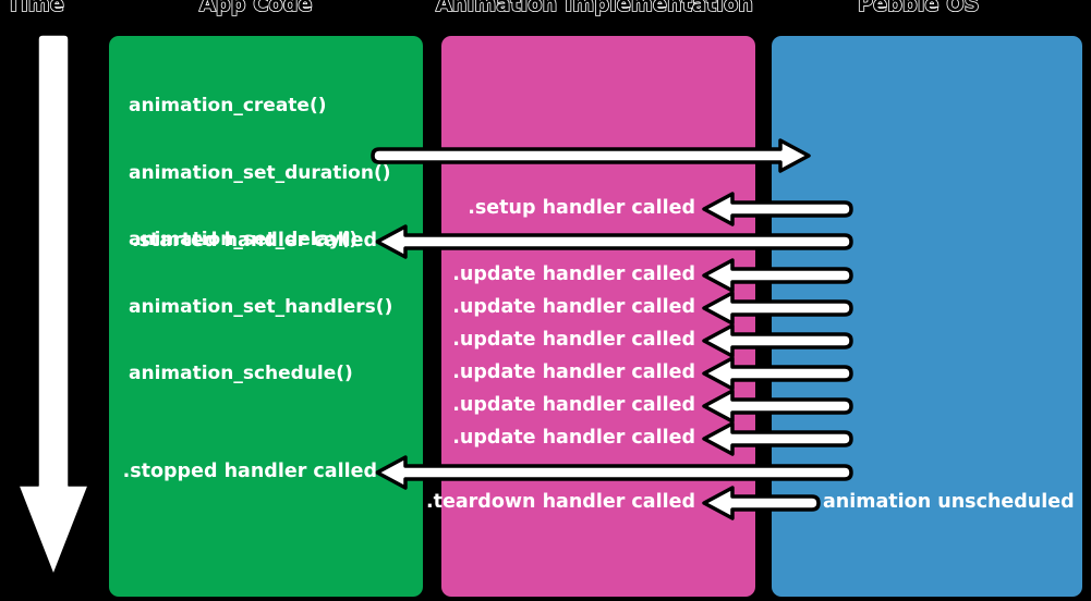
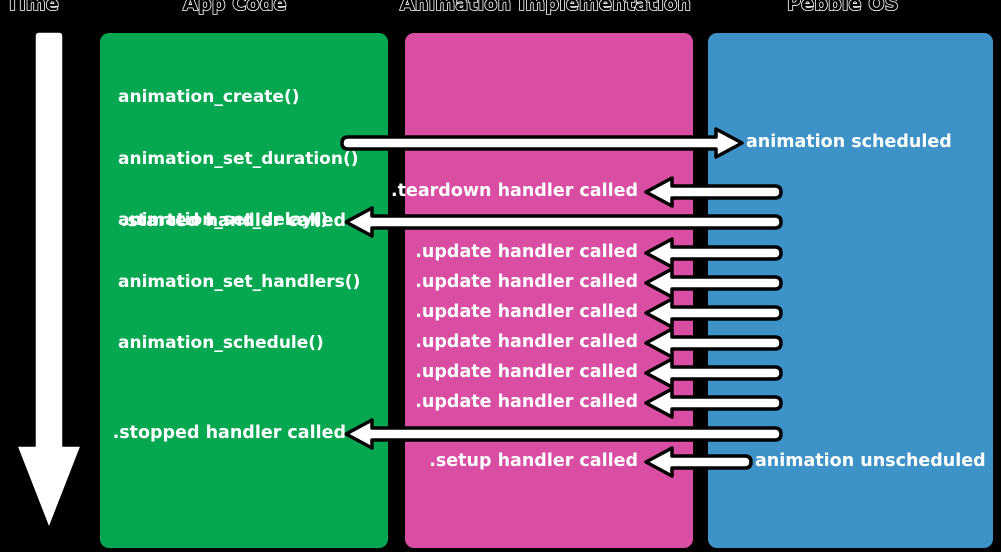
  Time
  App Code
  Animation Implementation
  Pebble OS
  animation_create()
  animation_set_duration()
  animation_set_delay()
  animation_set_handlers()
  animation_schedule()
+ animation scheduled
- .setup handler called
+ .teardown handler called
  .started handler called
  .update handler called
  .update handler called
  .update handler called
  .update handler called
  .update handler called
  .update handler called
  .stopped handler called
- .teardown handler called
+ .setup handler called
  animation unscheduled
